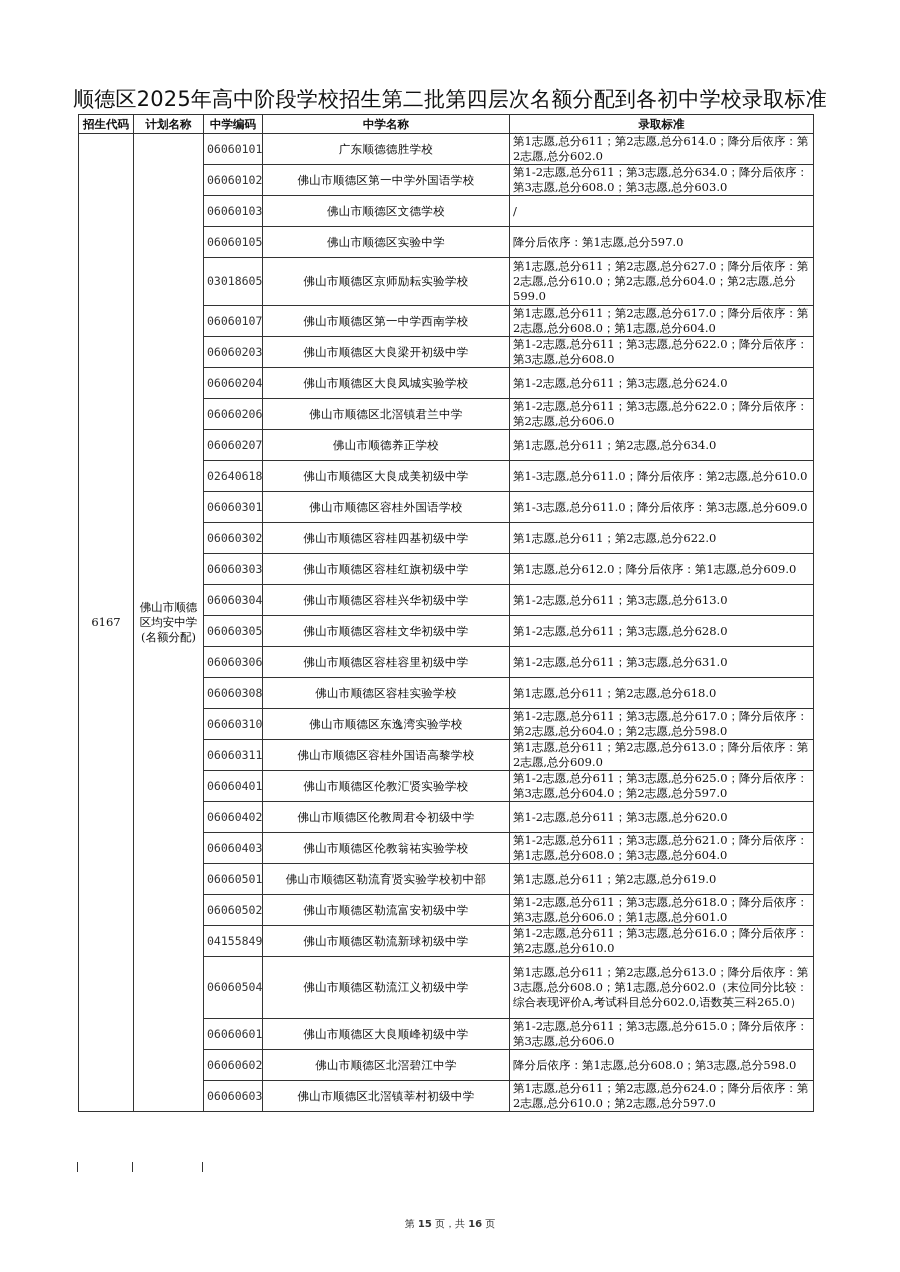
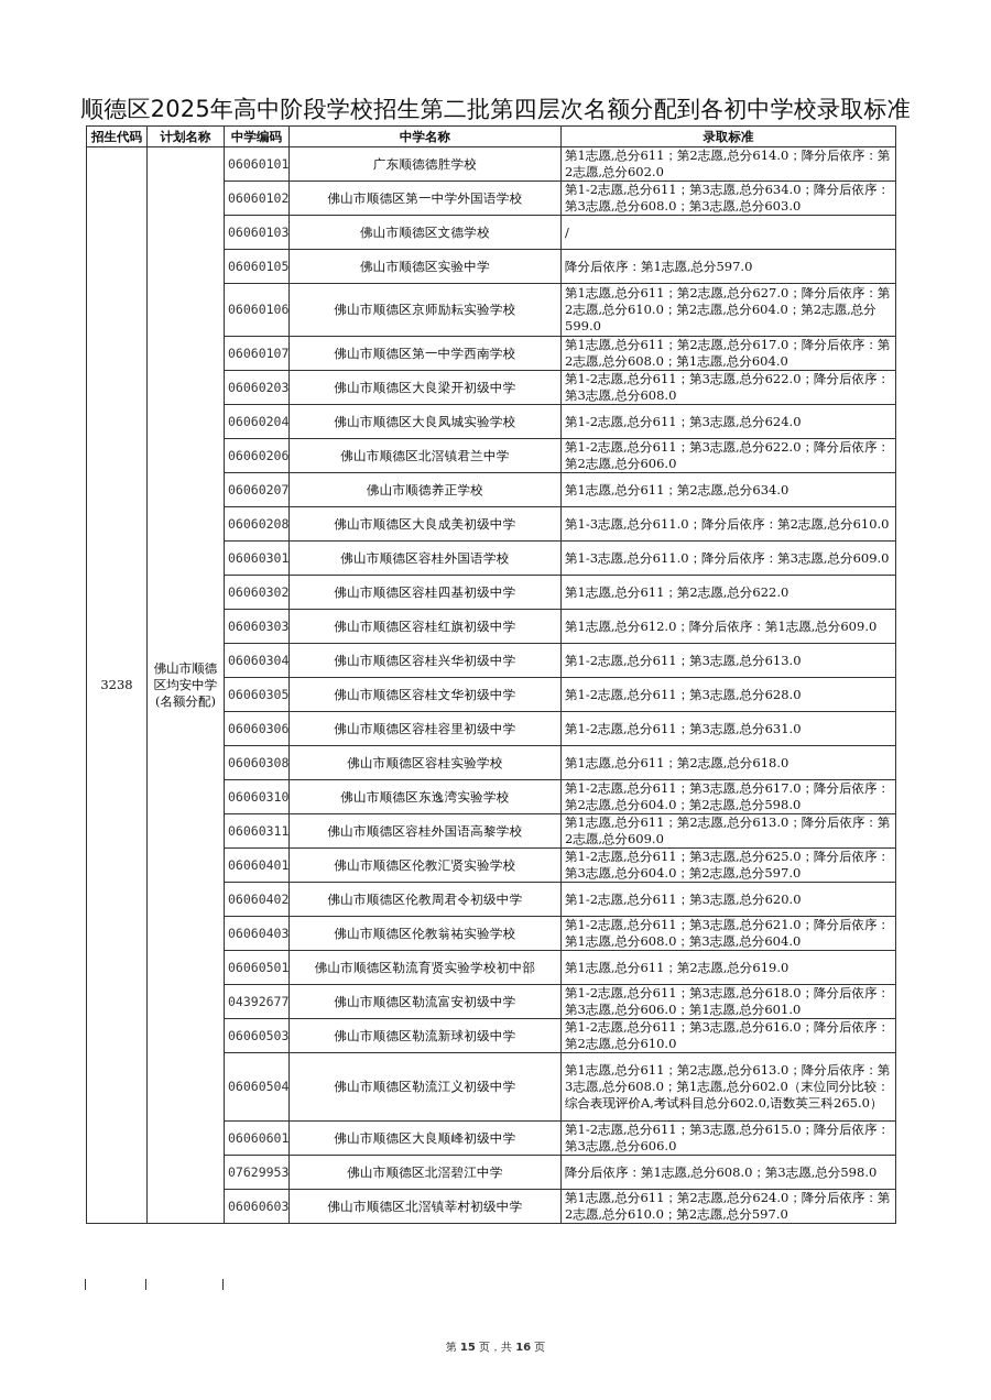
  顺德区2025年高中阶段学校招生第二批第四层次名额分配到各初中学校录取标准
  招生代码	计划名称	中学编码	中学名称	录取标准
- 6167	佛山市顺德区均安中学(名额分配)	06060101	广东顺德德胜学校	第1志愿,总分611；第2志愿,总分614.0；降分后依序：第2志愿,总分602.0
+ 3238	佛山市顺德区均安中学(名额分配)	06060101	广东顺德德胜学校	第1志愿,总分611；第2志愿,总分614.0；降分后依序：第2志愿,总分602.0
  06060102	佛山市顺德区第一中学外国语学校	第1-2志愿,总分611；第3志愿,总分634.0；降分后依序：第3志愿,总分608.0；第3志愿,总分603.0
  06060103	佛山市顺德区文德学校	/
  06060105	佛山市顺德区实验中学	降分后依序：第1志愿,总分597.0
- 03018605	佛山市顺德区京师励耘实验学校	第1志愿,总分611；第2志愿,总分627.0；降分后依序：第2志愿,总分610.0；第2志愿,总分604.0；第2志愿,总分599.0
+ 06060106	佛山市顺德区京师励耘实验学校	第1志愿,总分611；第2志愿,总分627.0；降分后依序：第2志愿,总分610.0；第2志愿,总分604.0；第2志愿,总分599.0
  06060107	佛山市顺德区第一中学西南学校	第1志愿,总分611；第2志愿,总分617.0；降分后依序：第2志愿,总分608.0；第1志愿,总分604.0
  06060203	佛山市顺德区大良梁开初级中学	第1-2志愿,总分611；第3志愿,总分622.0；降分后依序：第3志愿,总分608.0
  06060204	佛山市顺德区大良凤城实验学校	第1-2志愿,总分611；第3志愿,总分624.0
  06060206	佛山市顺德区北滘镇君兰中学	第1-2志愿,总分611；第3志愿,总分622.0；降分后依序：第2志愿,总分606.0
  06060207	佛山市顺德养正学校	第1志愿,总分611；第2志愿,总分634.0
- 02640618	佛山市顺德区大良成美初级中学	第1-3志愿,总分611.0；降分后依序：第2志愿,总分610.0
+ 06060208	佛山市顺德区大良成美初级中学	第1-3志愿,总分611.0；降分后依序：第2志愿,总分610.0
  06060301	佛山市顺德区容桂外国语学校	第1-3志愿,总分611.0；降分后依序：第3志愿,总分609.0
  06060302	佛山市顺德区容桂四基初级中学	第1志愿,总分611；第2志愿,总分622.0
  06060303	佛山市顺德区容桂红旗初级中学	第1志愿,总分612.0；降分后依序：第1志愿,总分609.0
  06060304	佛山市顺德区容桂兴华初级中学	第1-2志愿,总分611；第3志愿,总分613.0
  06060305	佛山市顺德区容桂文华初级中学	第1-2志愿,总分611；第3志愿,总分628.0
  06060306	佛山市顺德区容桂容里初级中学	第1-2志愿,总分611；第3志愿,总分631.0
  06060308	佛山市顺德区容桂实验学校	第1志愿,总分611；第2志愿,总分618.0
  06060310	佛山市顺德区东逸湾实验学校	第1-2志愿,总分611；第3志愿,总分617.0；降分后依序：第2志愿,总分604.0；第2志愿,总分598.0
  06060311	佛山市顺德区容桂外国语高黎学校	第1志愿,总分611；第2志愿,总分613.0；降分后依序：第2志愿,总分609.0
  06060401	佛山市顺德区伦教汇贤实验学校	第1-2志愿,总分611；第3志愿,总分625.0；降分后依序：第3志愿,总分604.0；第2志愿,总分597.0
  06060402	佛山市顺德区伦教周君令初级中学	第1-2志愿,总分611；第3志愿,总分620.0
  06060403	佛山市顺德区伦教翁祐实验学校	第1-2志愿,总分611；第3志愿,总分621.0；降分后依序：第1志愿,总分608.0；第3志愿,总分604.0
  06060501	佛山市顺德区勒流育贤实验学校初中部	第1志愿,总分611；第2志愿,总分619.0
- 06060502	佛山市顺德区勒流富安初级中学	第1-2志愿,总分611；第3志愿,总分618.0；降分后依序：第3志愿,总分606.0；第1志愿,总分601.0
+ 04392677	佛山市顺德区勒流富安初级中学	第1-2志愿,总分611；第3志愿,总分618.0；降分后依序：第3志愿,总分606.0；第1志愿,总分601.0
- 04155849	佛山市顺德区勒流新球初级中学	第1-2志愿,总分611；第3志愿,总分616.0；降分后依序：第2志愿,总分610.0
+ 06060503	佛山市顺德区勒流新球初级中学	第1-2志愿,总分611；第3志愿,总分616.0；降分后依序：第2志愿,总分610.0
  06060504	佛山市顺德区勒流江义初级中学	第1志愿,总分611；第2志愿,总分613.0；降分后依序：第3志愿,总分608.0；第1志愿,总分602.0（末位同分比较：综合表现评价A,考试科目总分602.0,语数英三科265.0）
  06060601	佛山市顺德区大良顺峰初级中学	第1-2志愿,总分611；第3志愿,总分615.0；降分后依序：第3志愿,总分606.0
- 06060602	佛山市顺德区北滘碧江中学	降分后依序：第1志愿,总分608.0；第3志愿,总分598.0
+ 07629953	佛山市顺德区北滘碧江中学	降分后依序：第1志愿,总分608.0；第3志愿,总分598.0
  06060603	佛山市顺德区北滘镇莘村初级中学	第1志愿,总分611；第2志愿,总分624.0；降分后依序：第2志愿,总分610.0；第2志愿,总分597.0
  第 15 页，共 16 页
